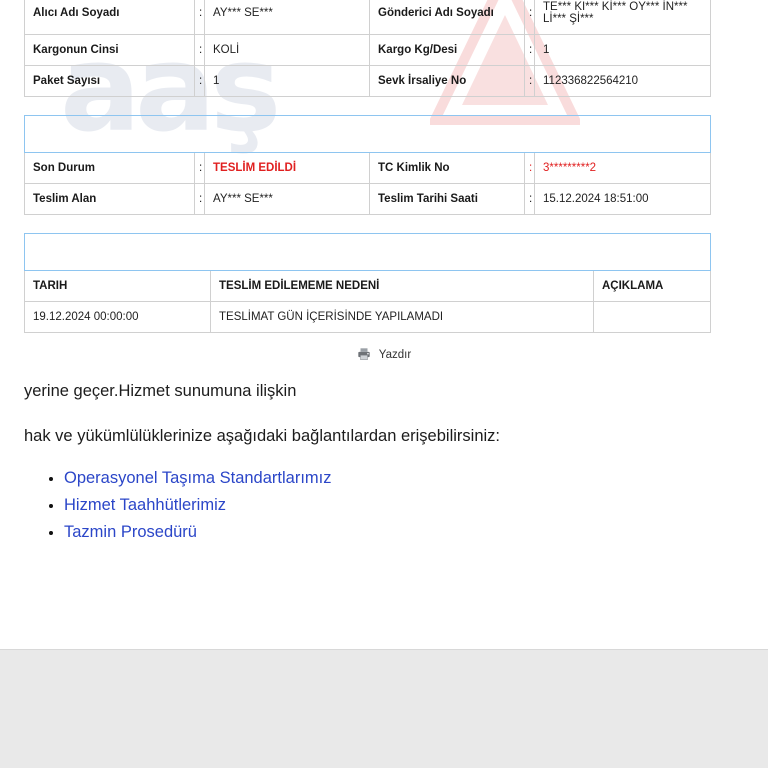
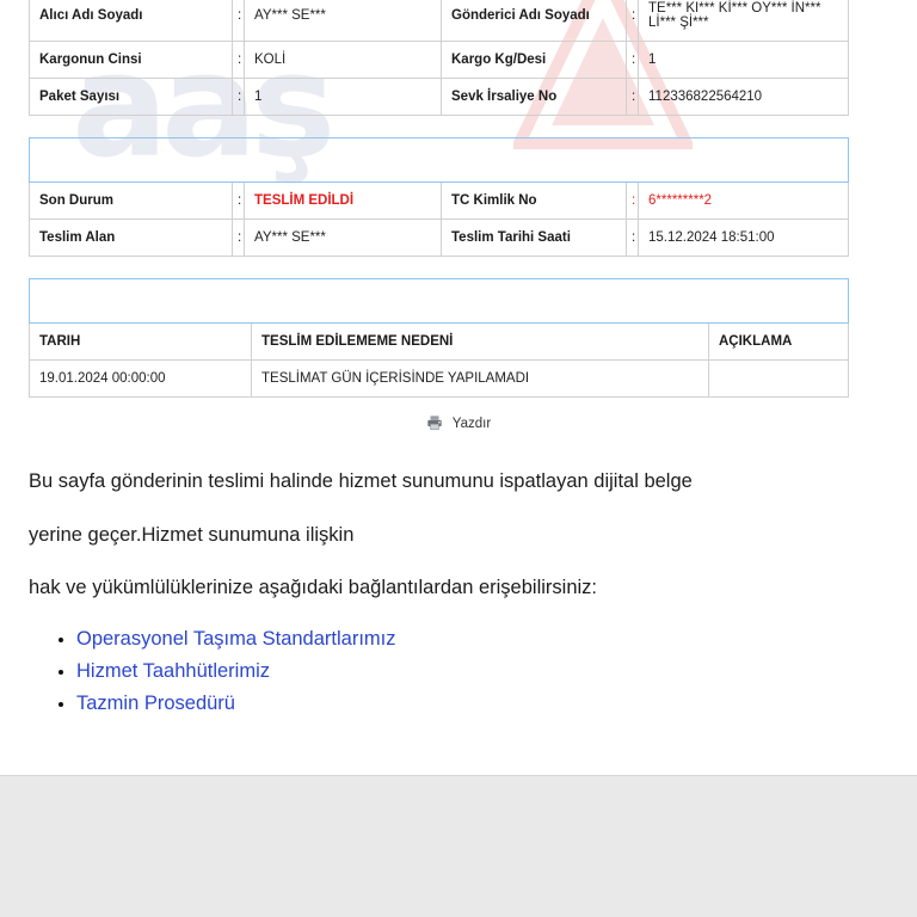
  aaş
  Alıcı Adı Soyadı	:	AY*** SE***	Gönderici Adı Soyadı	:	TE*** KI*** Kİ*** OY*** İN*** Lİ*** Şİ***
  Kargonun Cinsi	:	KOLİ	Kargo Kg/Desi	:	1
  Paket Sayısı	:	1	Sevk İrsaliye No	:	112336822564210
- Son Durum	:	TESLİM EDİLDİ	TC Kimlik No	:	3*********2
+ Son Durum	:	TESLİM EDİLDİ	TC Kimlik No	:	6*********2
  Teslim Alan	:	AY*** SE***	Teslim Tarihi Saati	:	15.12.2024 18:51:00
  TARIH	TESLİM EDİLEMEME NEDENİ	AÇIKLAMA
- 19.12.2024 00:00:00	TESLİMAT GÜN İÇERİSİNDE YAPILAMADI
+ 19.01.2024 00:00:00	TESLİMAT GÜN İÇERİSİNDE YAPILAMADI
  Yazdır
+ Bu sayfa gönderinin teslimi halinde hizmet sunumunu ispatlayan dijital belge
  yerine geçer.Hizmet sunumuna ilişkin
  hak ve yükümlülüklerinize aşağıdaki bağlantılardan erişebilirsiniz:
  Operasyonel Taşıma Standartlarımız
  Hizmet Taahhütlerimiz
  Tazmin Prosedürü
